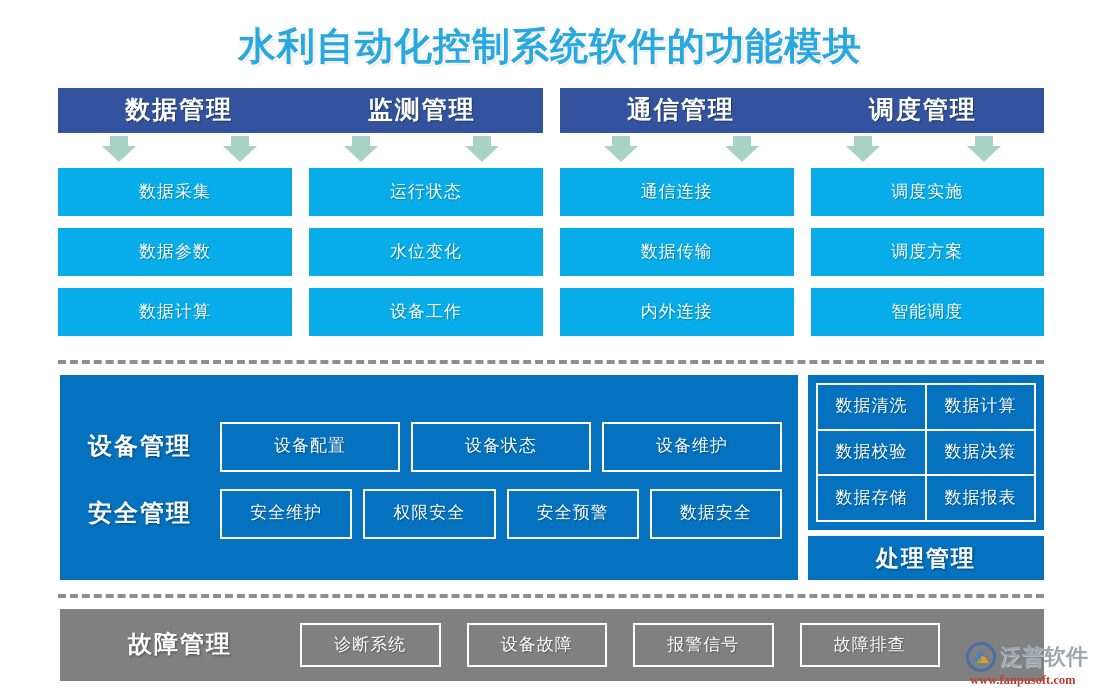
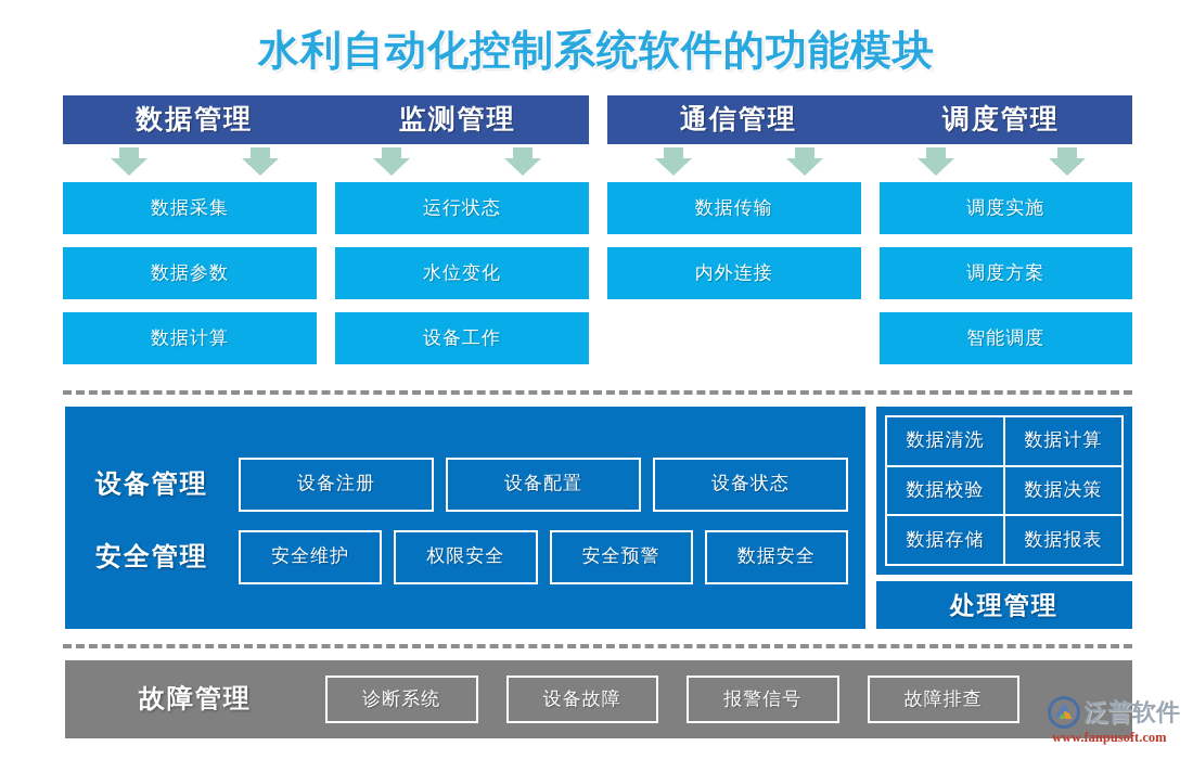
  水利自动化控制系统软件的功能模块
  数据管理
  监测管理
  数据采集
  数据参数
  数据计算
  运行状态
  水位变化
  设备工作
  通信管理
  调度管理
- 通信连接
  数据传输
  内外连接
  调度实施
  调度方案
  智能调度
  设备管理
+ 设备注册
  设备配置
  设备状态
- 设备维护
  安全管理
  安全维护
  权限安全
  安全预警
  数据安全
  数据清洗
  数据计算
  数据校验
  数据决策
  数据存储
  数据报表
  处理管理
  故障管理
  诊断系统
  设备故障
  报警信号
  故障排查
  泛普软件
  www.fanpusoft.com
